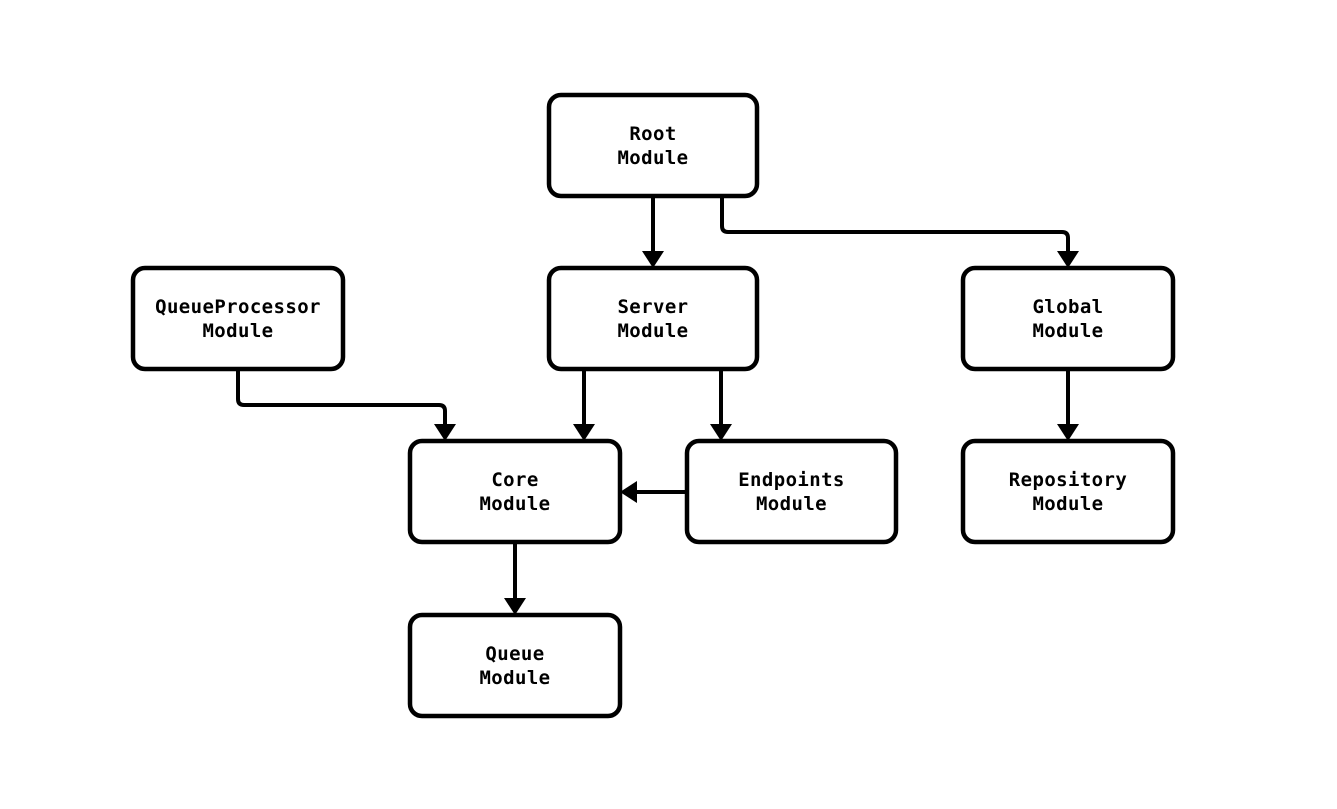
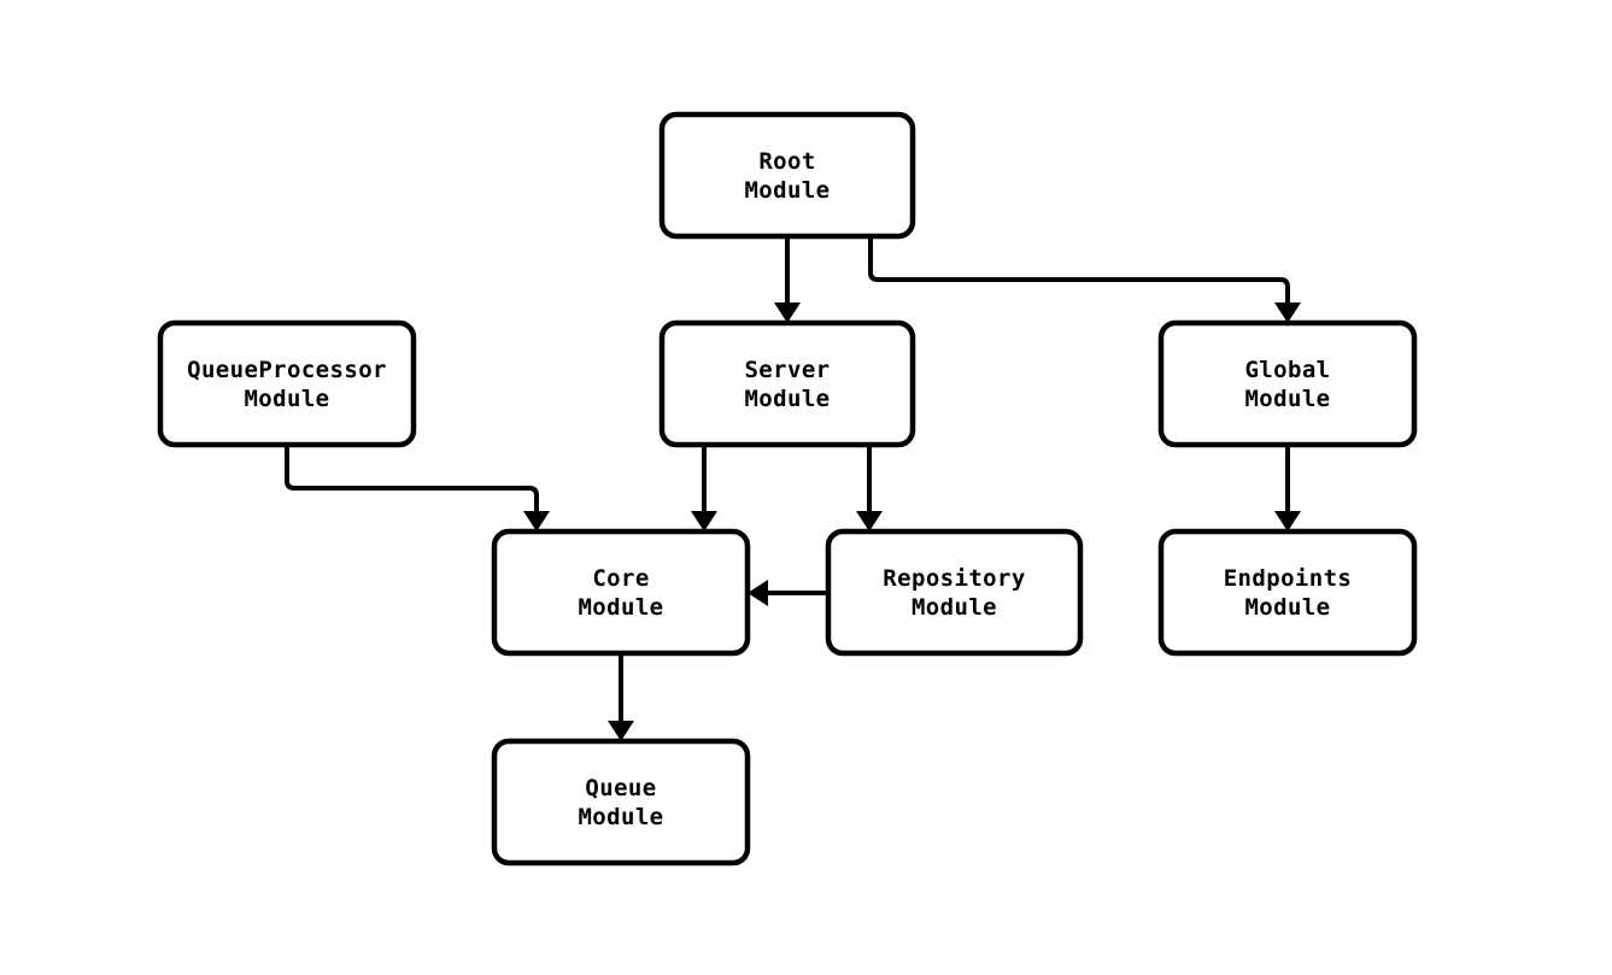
  Root
  Module
  QueueProcessor
  Module
  Server
  Module
  Global
  Module
  Core
  Module
- Endpoints
+ Repository
  Module
- Repository
+ Endpoints
  Module
  Queue
  Module
